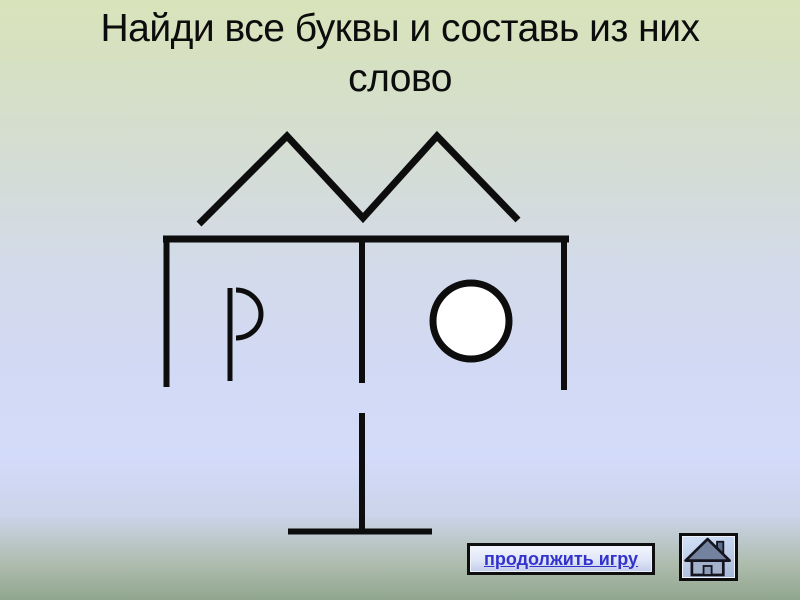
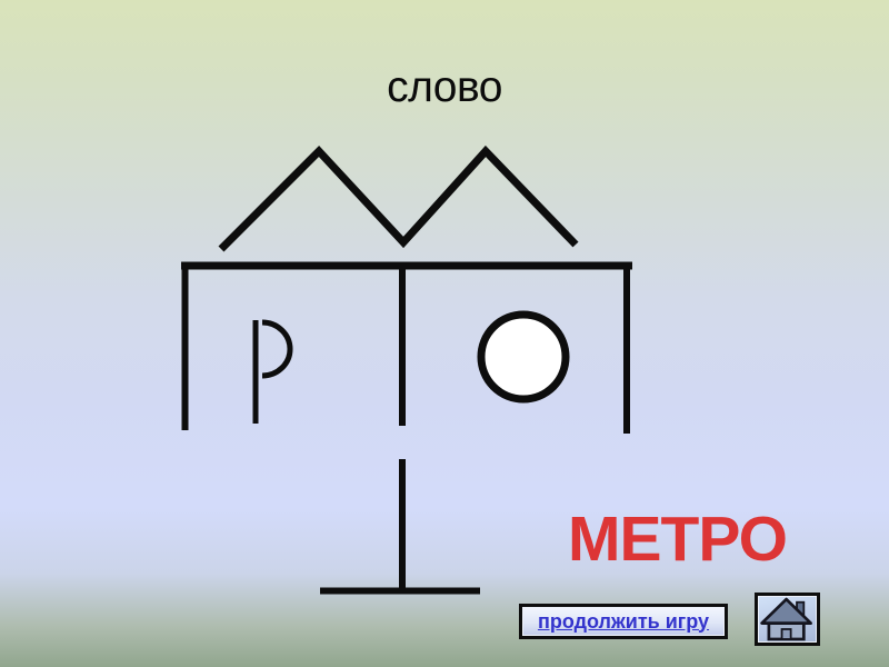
- Найди все буквы и составь из них
  слово
+ МЕТРО
  продолжить игру
